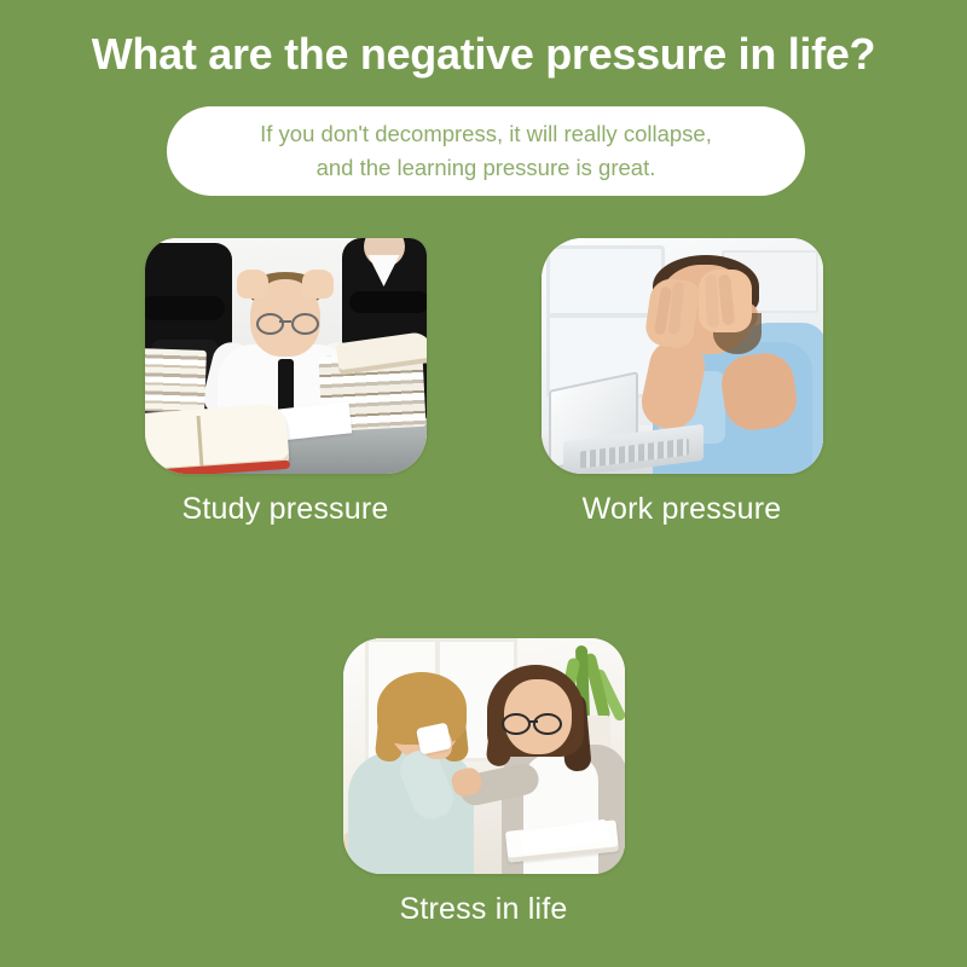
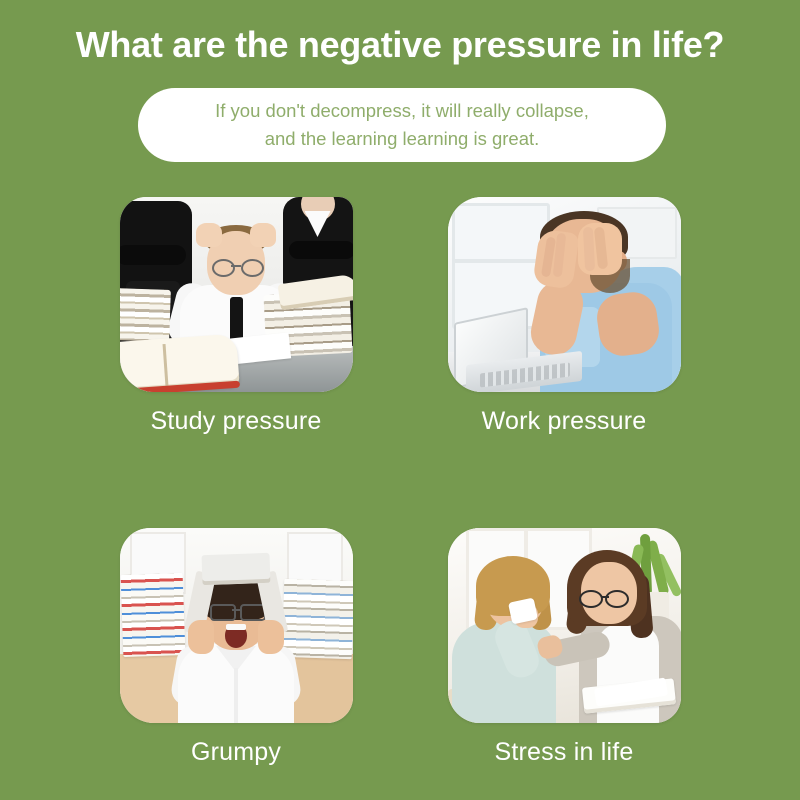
  What are the negative pressure in life?
  If you don't decompress, it will really collapse,
- and the learning pressure is great.
+ and the learning learning is great.
  Study pressure
  Work pressure
+ Grumpy
  Stress in life
